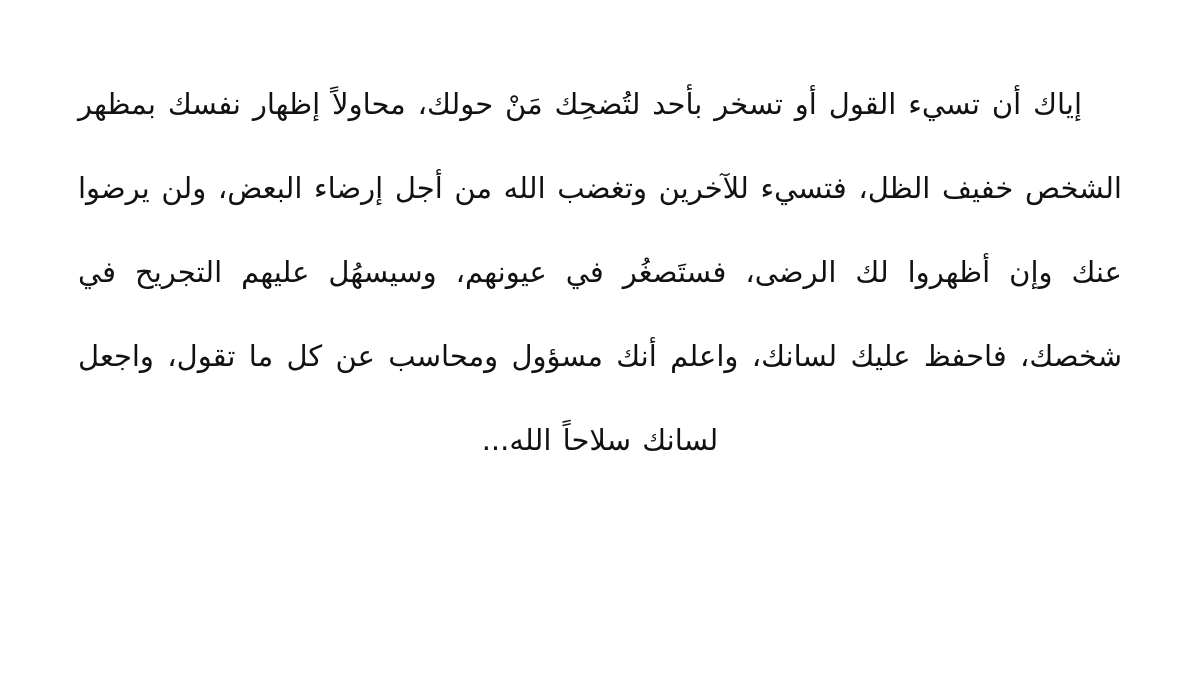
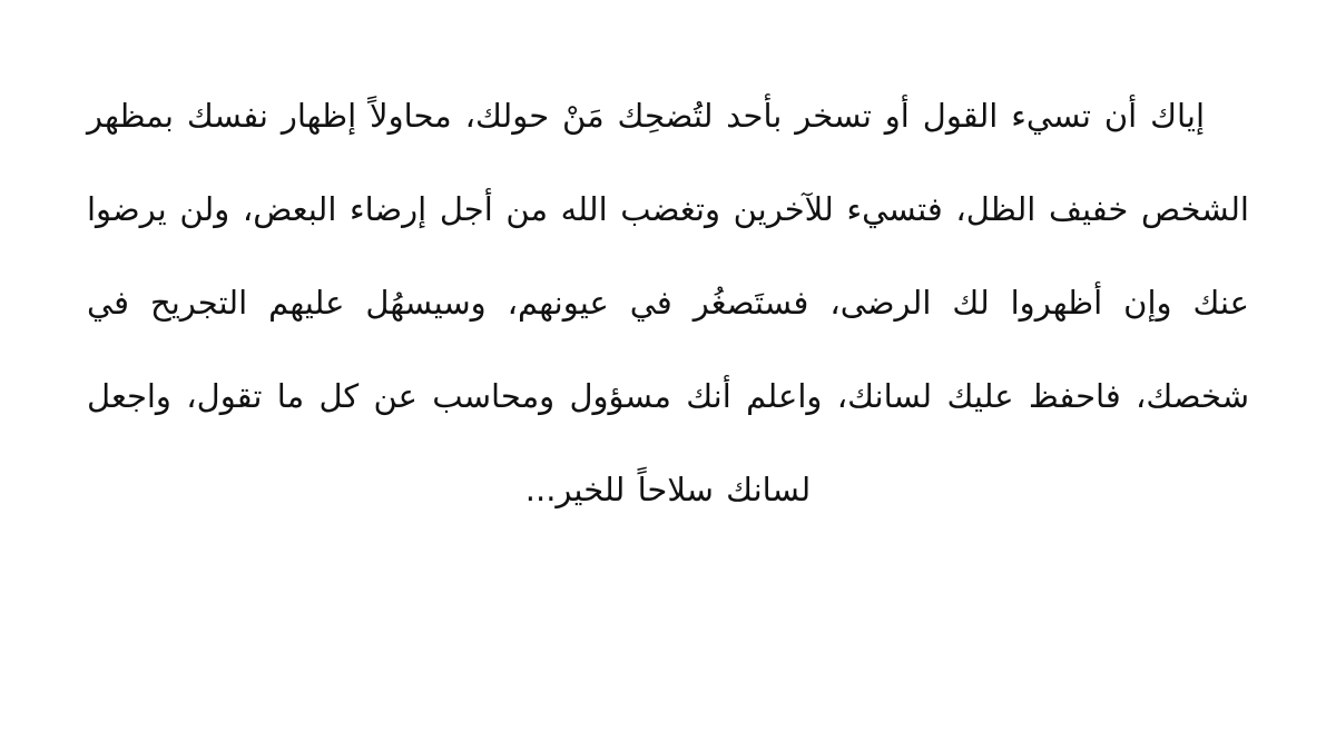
- إياك أن تسيء القول أو تسخر بأحد لتُضحِك مَنْ حولك، محاولاً إظهار نفسك بمظهر الشخص خفيف الظل، فتسيء للآخرين وتغضب الله من أجل إرضاء البعض، ولن يرضوا عنك وإن أظهروا لك الرضى، فستَصغُر في عيونهم، وسيسهُل عليهم التجريح في شخصك، فاحفظ عليك لسانك، واعلم أنك مسؤول ومحاسب عن كل ما تقول، واجعل لسانك سلاحاً الله...
+ إياك أن تسيء القول أو تسخر بأحد لتُضحِك مَنْ حولك، محاولاً إظهار نفسك بمظهر الشخص خفيف الظل، فتسيء للآخرين وتغضب الله من أجل إرضاء البعض، ولن يرضوا عنك وإن أظهروا لك الرضى، فستَصغُر في عيونهم، وسيسهُل عليهم التجريح في شخصك، فاحفظ عليك لسانك، واعلم أنك مسؤول ومحاسب عن كل ما تقول، واجعل لسانك سلاحاً للخير...
